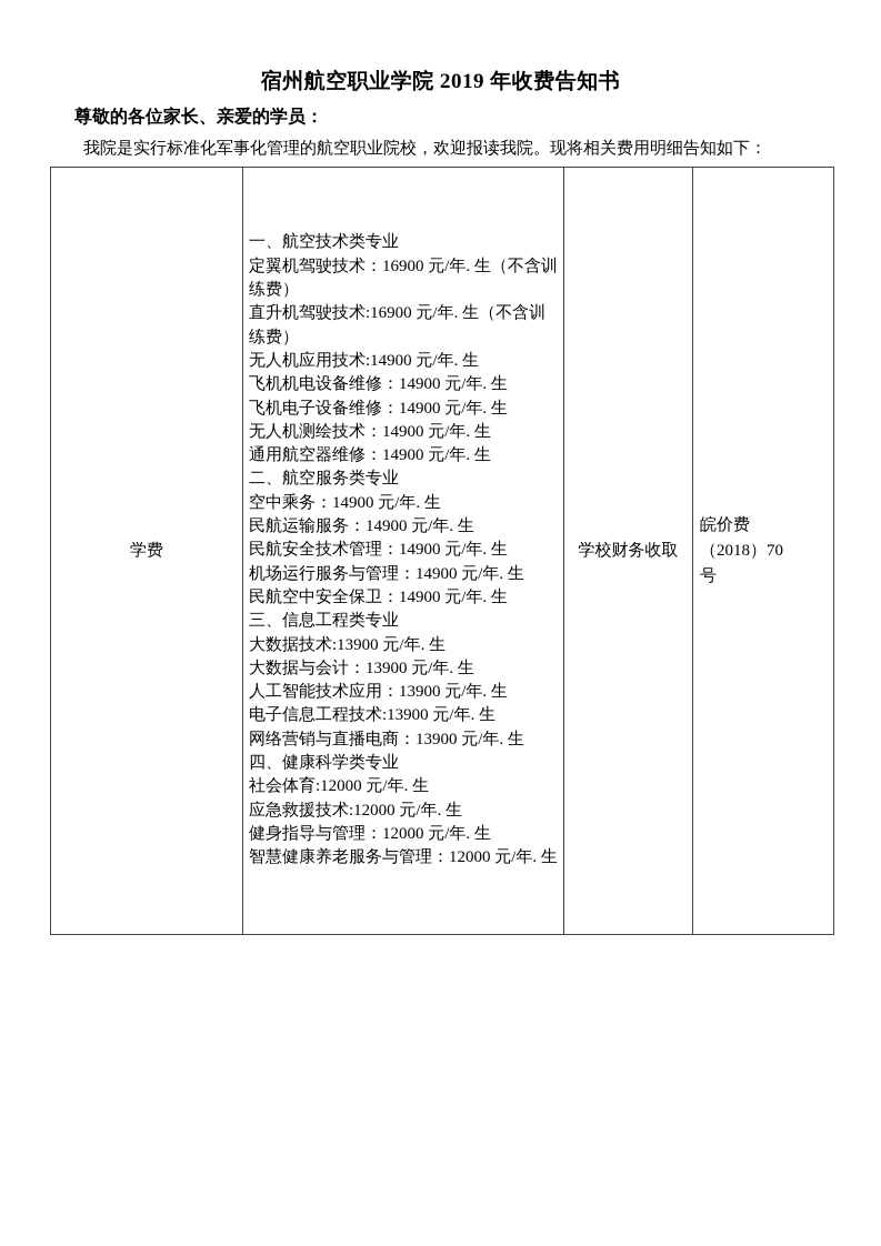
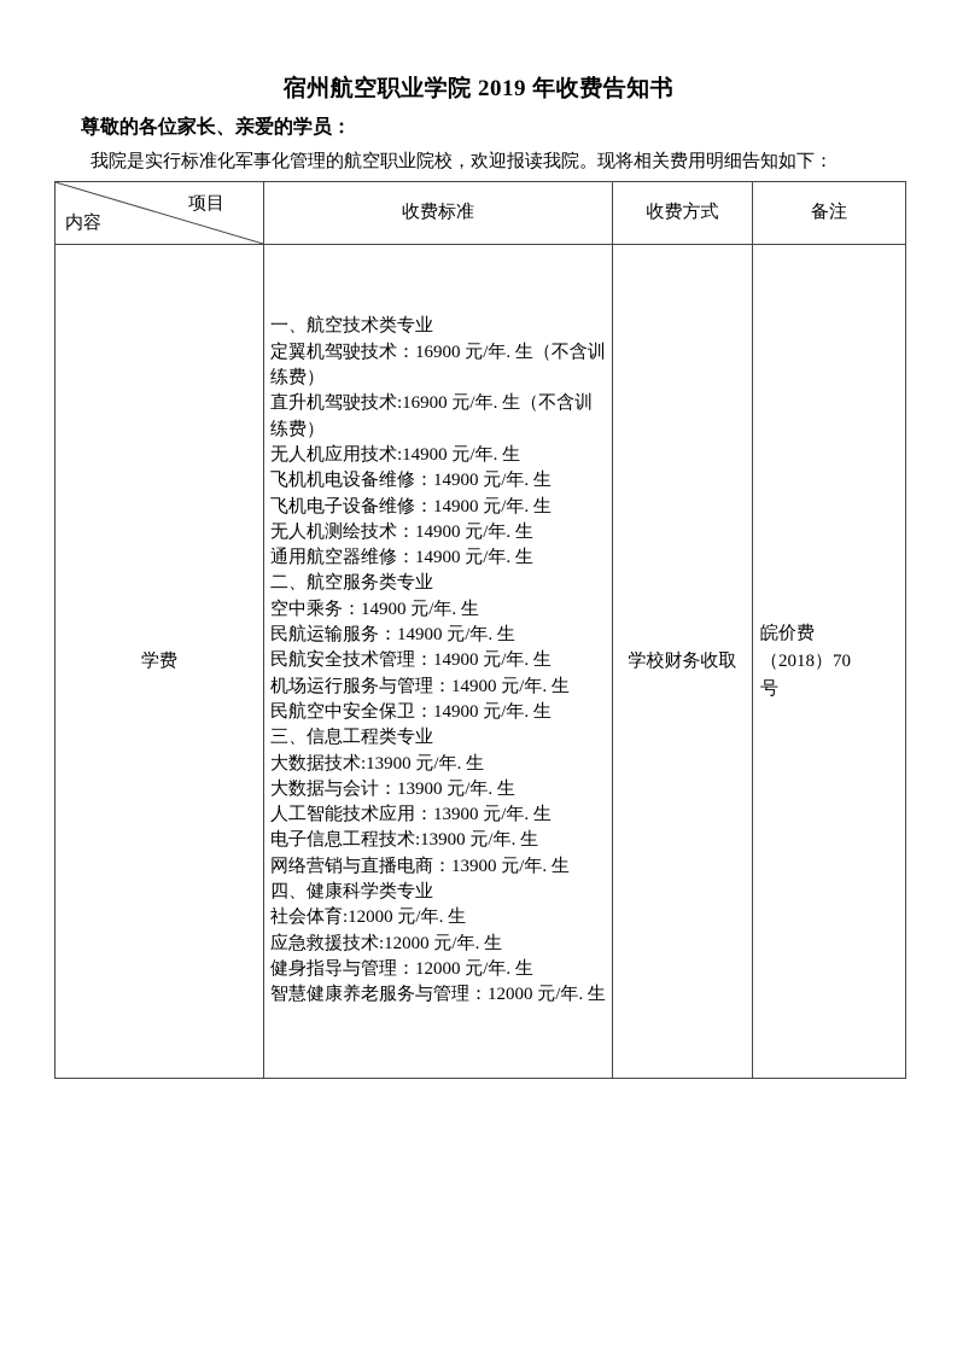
  宿州航空职业学院 2019 年收费告知书
  尊敬的各位家长、亲爱的学员：
  我院是实行标准化军事化管理的航空职业院校，欢迎报读我院。现将相关费用明细告知如下：
+ 项目 内容	收费标准	收费方式	备注
  学费	一、航空技术类专业 定翼机驾驶技术：16900 元/年. 生（不含训 练费） 直升机驾驶技术:16900 元/年. 生（不含训 练费） 无人机应用技术:14900 元/年. 生 飞机机电设备维修：14900 元/年. 生 飞机电子设备维修：14900 元/年. 生 无人机测绘技术：14900 元/年. 生 通用航空器维修：14900 元/年. 生 二、航空服务类专业 空中乘务：14900 元/年. 生 民航运输服务：14900 元/年. 生 民航安全技术管理：14900 元/年. 生 机场运行服务与管理：14900 元/年. 生 民航空中安全保卫：14900 元/年. 生 三、信息工程类专业 大数据技术:13900 元/年. 生 大数据与会计：13900 元/年. 生 人工智能技术应用：13900 元/年. 生 电子信息工程技术:13900 元/年. 生 网络营销与直播电商：13900 元/年. 生 四、健康科学类专业 社会体育:12000 元/年. 生 应急救援技术:12000 元/年. 生 健身指导与管理：12000 元/年. 生 智慧健康养老服务与管理：12000 元/年. 生	学校财务收取	皖价费 （2018）70 号
